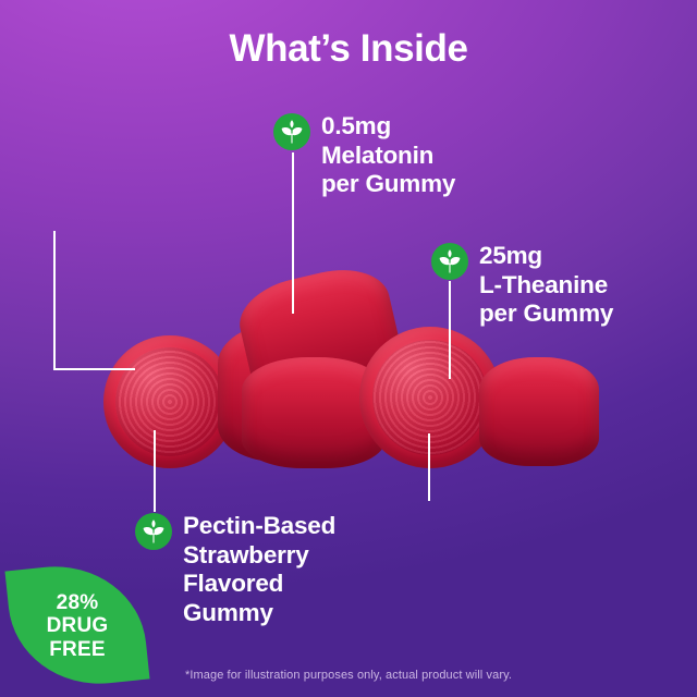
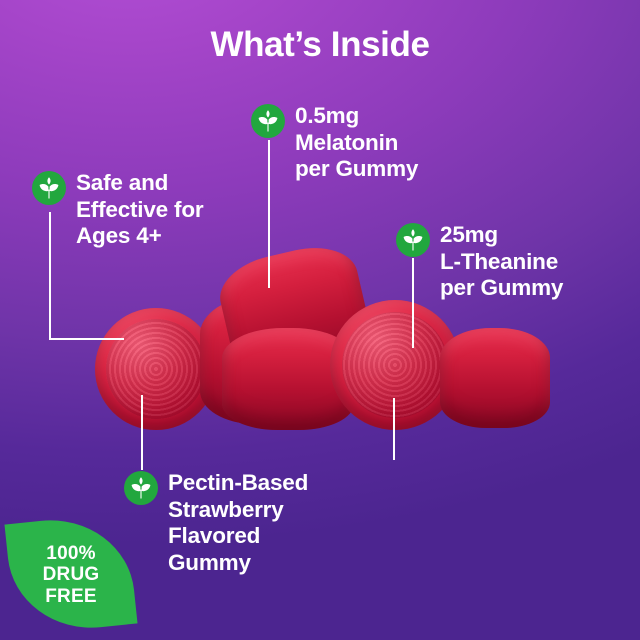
  What’s Inside
+ Safe and
+ Effective for
+ Ages 4+
  0.5mg
  Melatonin
  per Gummy
  25mg
  L-Theanine
  per Gummy
  Pectin-Based
  Strawberry
  Flavored
  Gummy
- 28%
+ 100%
  DRUG
  FREE
- *Image for illustration purposes only, actual product will vary.
